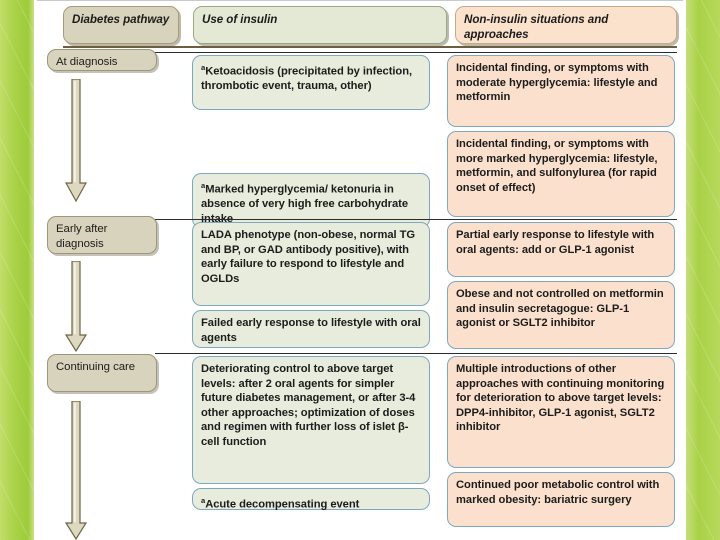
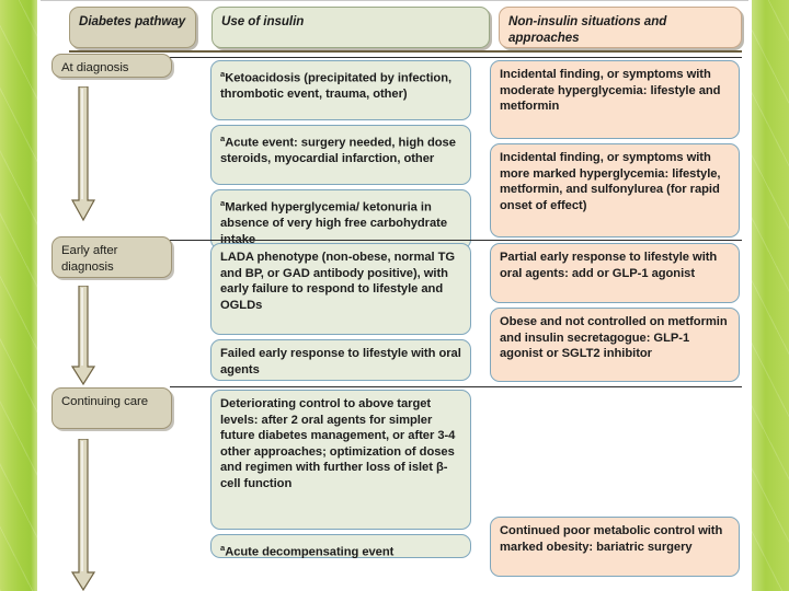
  Diabetes pathway
  Use of insulin
  Non-insulin situations and approaches
  At diagnosis
  aKetoacidosis (precipitated by infection, thrombotic event, trauma, other)
+ aAcute event: surgery needed, high dose steroids, myocardial infarction, other
  aMarked hyperglycemia/ ketonuria in absence of very high free carbohydrate
  Incidental finding, or symptoms with moderate hyperglycemia: lifestyle and metformin
  Incidental finding, or symptoms with more marked hyperglycemia: lifestyle, metformin, and sulfonylurea (for rapid onset of effect)
  Early after diagnosis
  LADA phenotype (non-obese, normal TG and BP, or GAD antibody positive), with early failure to respond to lifestyle and OGLDs
  Failed early response to lifestyle with oral agents
  Partial early response to lifestyle with oral agents: add or GLP-1 agonist
  Obese and not controlled on metformin and insulin secretagogue: GLP-1 agonist or SGLT2 inhibitor
  Continuing care
  Deteriorating control to above target levels: after 2 oral agents for simpler future diabetes management, or after 3-4 other approaches; optimization of doses and regimen with further loss of islet β-cell function
  aAcute decompensating event
- Multiple introductions of other approaches with continuing monitoring for deterioration to above target levels: DPP4-inhibitor, GLP-1 agonist, SGLT2 inhibitor
  Continued poor metabolic control with marked obesity: bariatric surgery
